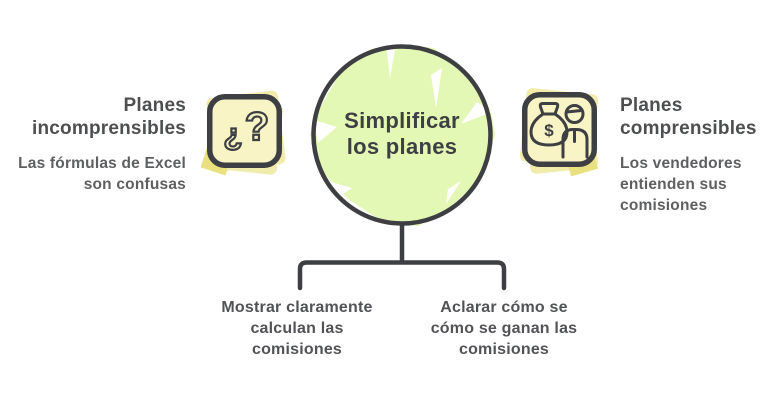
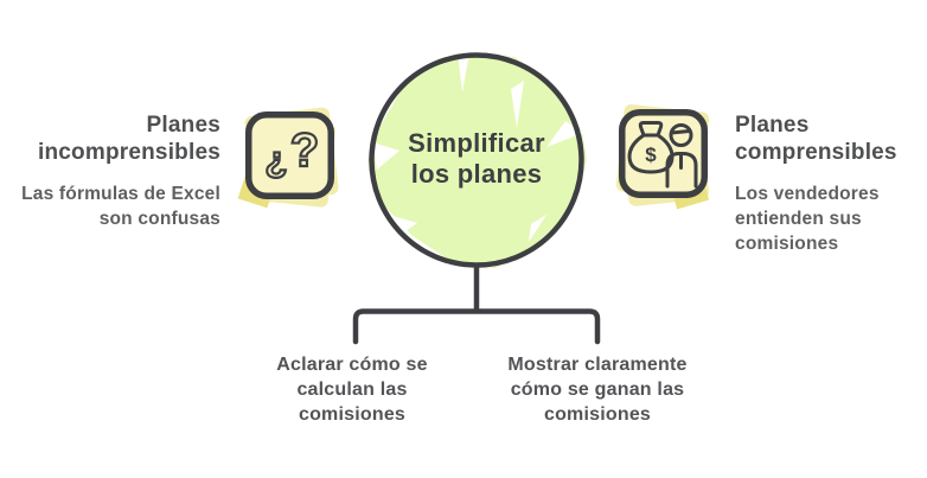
  ¿
  ?
  $
  Planes
  incomprensibles
  Las fórmulas de Excel
  son confusas
  Simplificar
  los planes
  Planes
  comprensibles
  Los vendedores
  entienden sus
  comisiones
- Mostrar claramente
+ Aclarar cómo se
  calculan las
  comisiones
- Aclarar cómo se
+ Mostrar claramente
  cómo se ganan las
  comisiones
